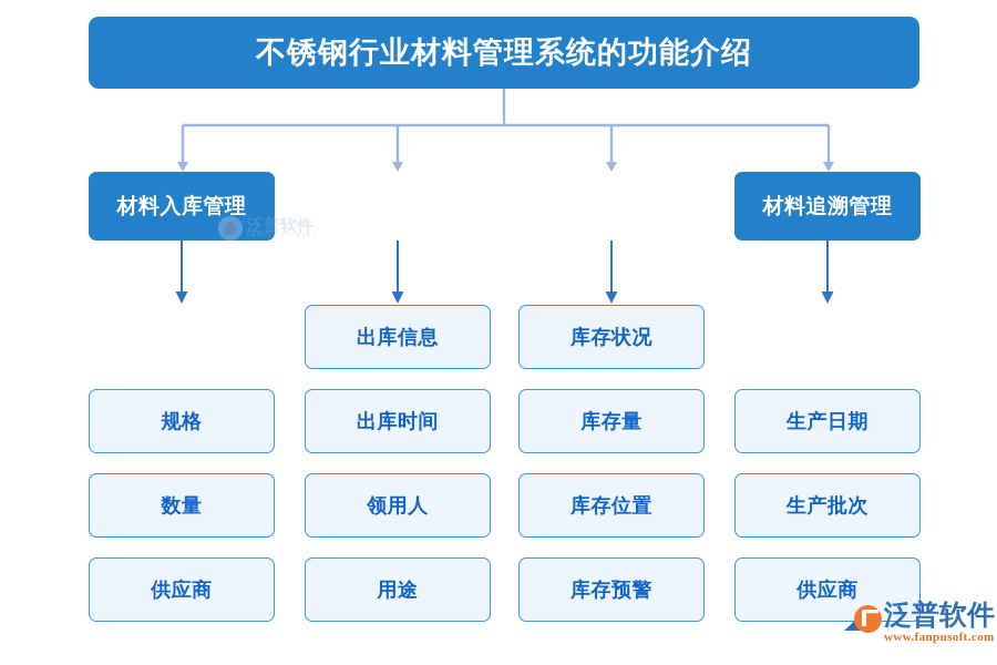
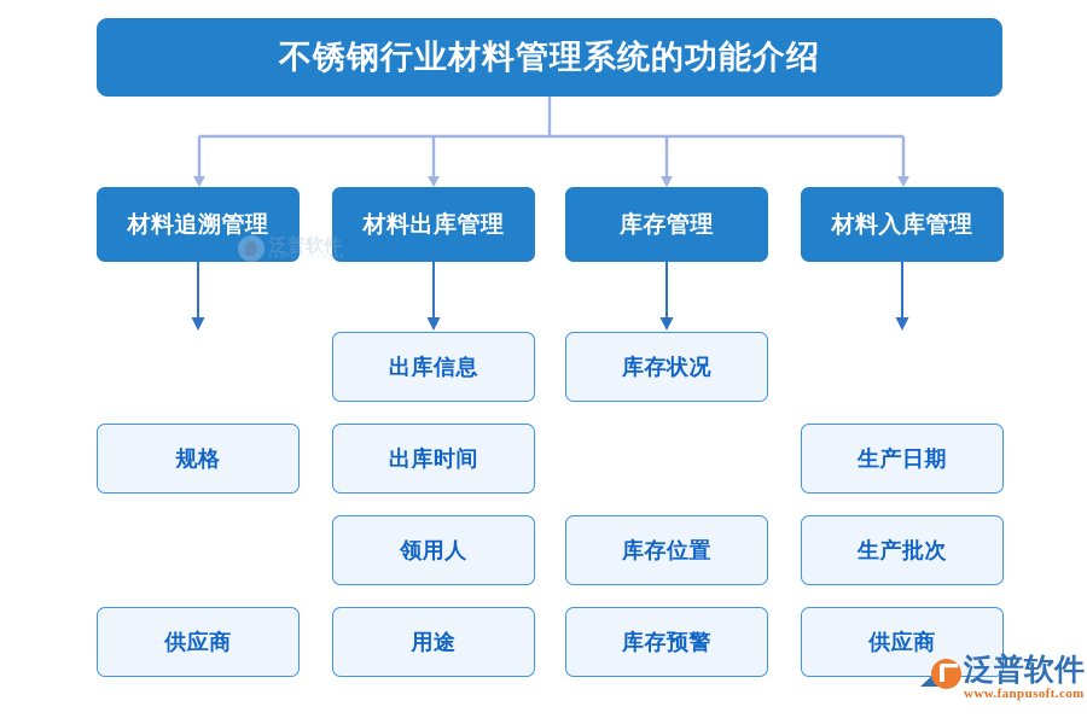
  不锈钢行业材料管理系统的功能介绍
- 材料入库管理
+ 材料追溯管理
+ 材料出库管理
+ 库存管理
- 材料追溯管理
+ 材料入库管理
  规格
- 数量
  供应商
  出库信息
  出库时间
  领用人
  用途
  库存状况
- 库存量
  库存位置
  库存预警
  生产日期
  生产批次
  供应商
  泛普软件
  泛普软件
  www.fanpusoft.com
